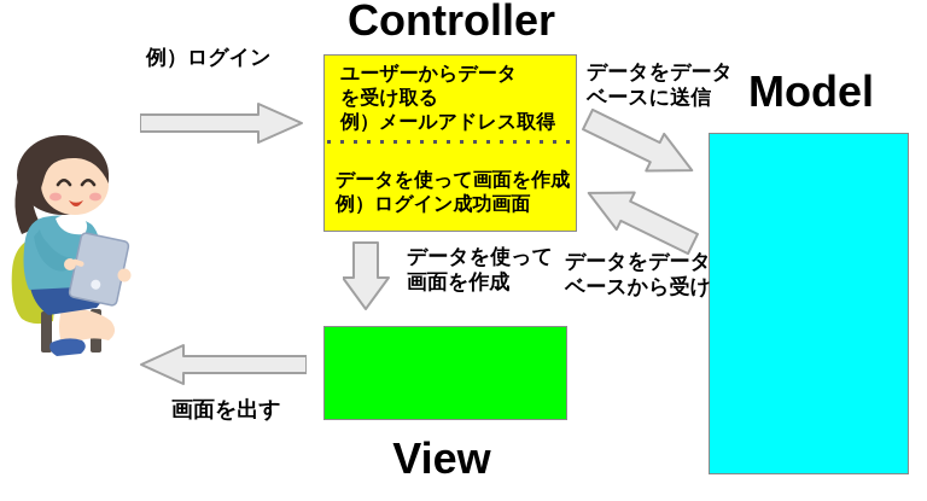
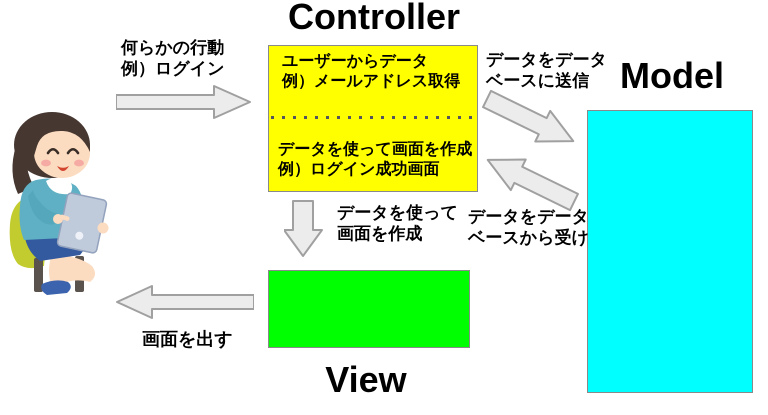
  Controller
  Model
  View
  ユーザーからデータ
- を受け取る
  例）メールアドレス取得
  データを使って画面を作成
  例）ログイン成功画面
+ 何らかの行動
  例）ログイン
  データをデータ
  ベースに送信
  データをデータ
  ベースから受け
  データを使って
  画面を作成
  画面を出す
